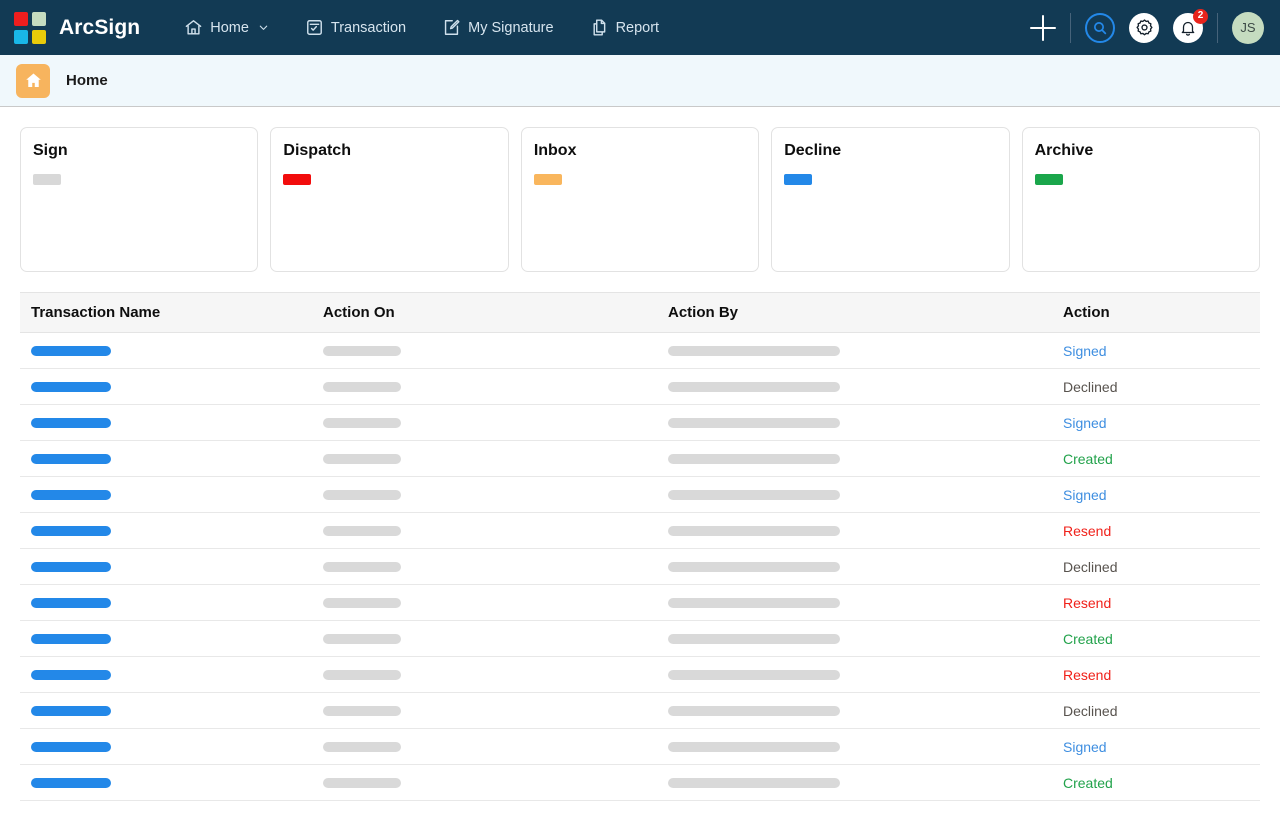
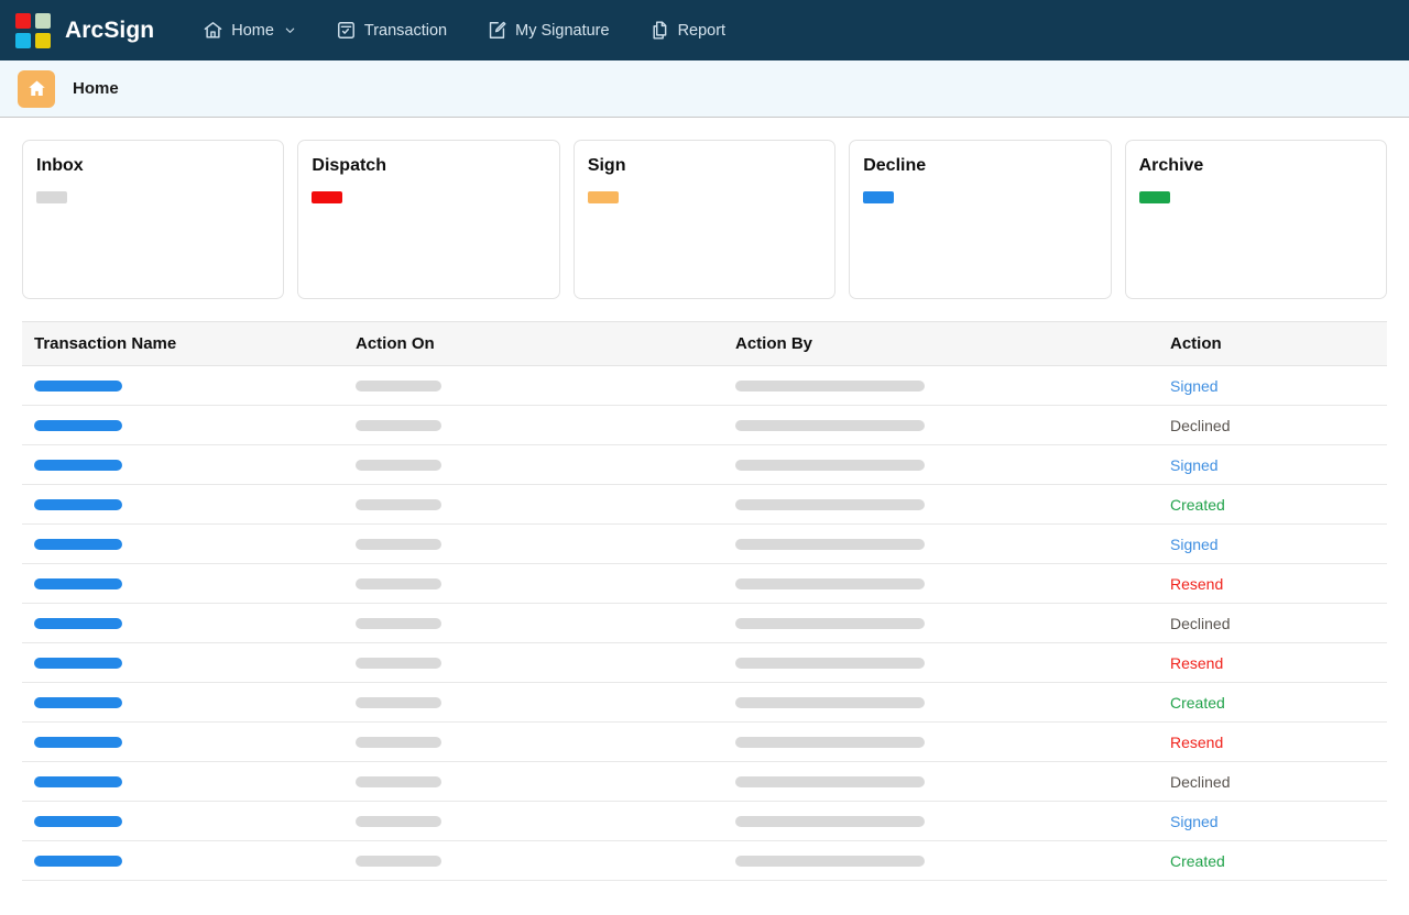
  ArcSign
  Home
  Transaction
  My Signature
  Report
- 2
- JS
  Home
- Sign
+ Inbox
  Dispatch
- Inbox
+ Sign
  Decline
  Archive
  Transaction Name	Action On	Action By	Action
  			Signed
  			Declined
  			Signed
  			Created
  			Signed
  			Resend
  			Declined
  			Resend
  			Created
  			Resend
  			Declined
  			Signed
  			Created
